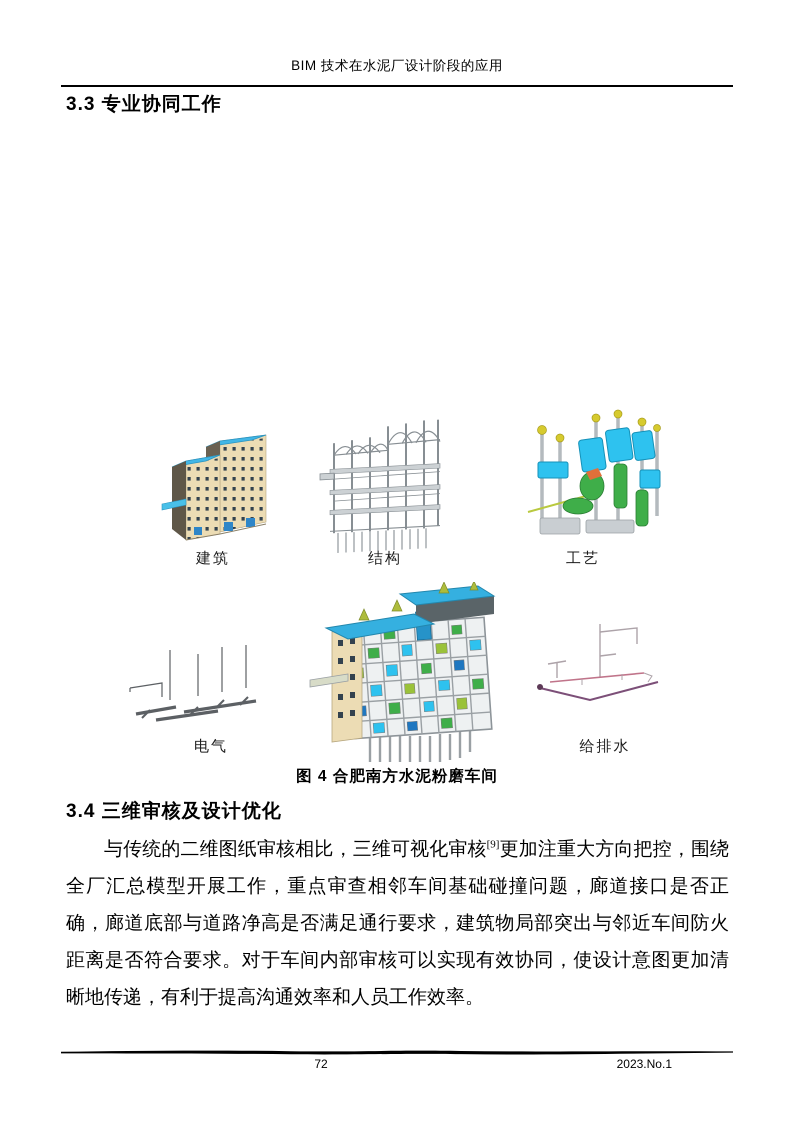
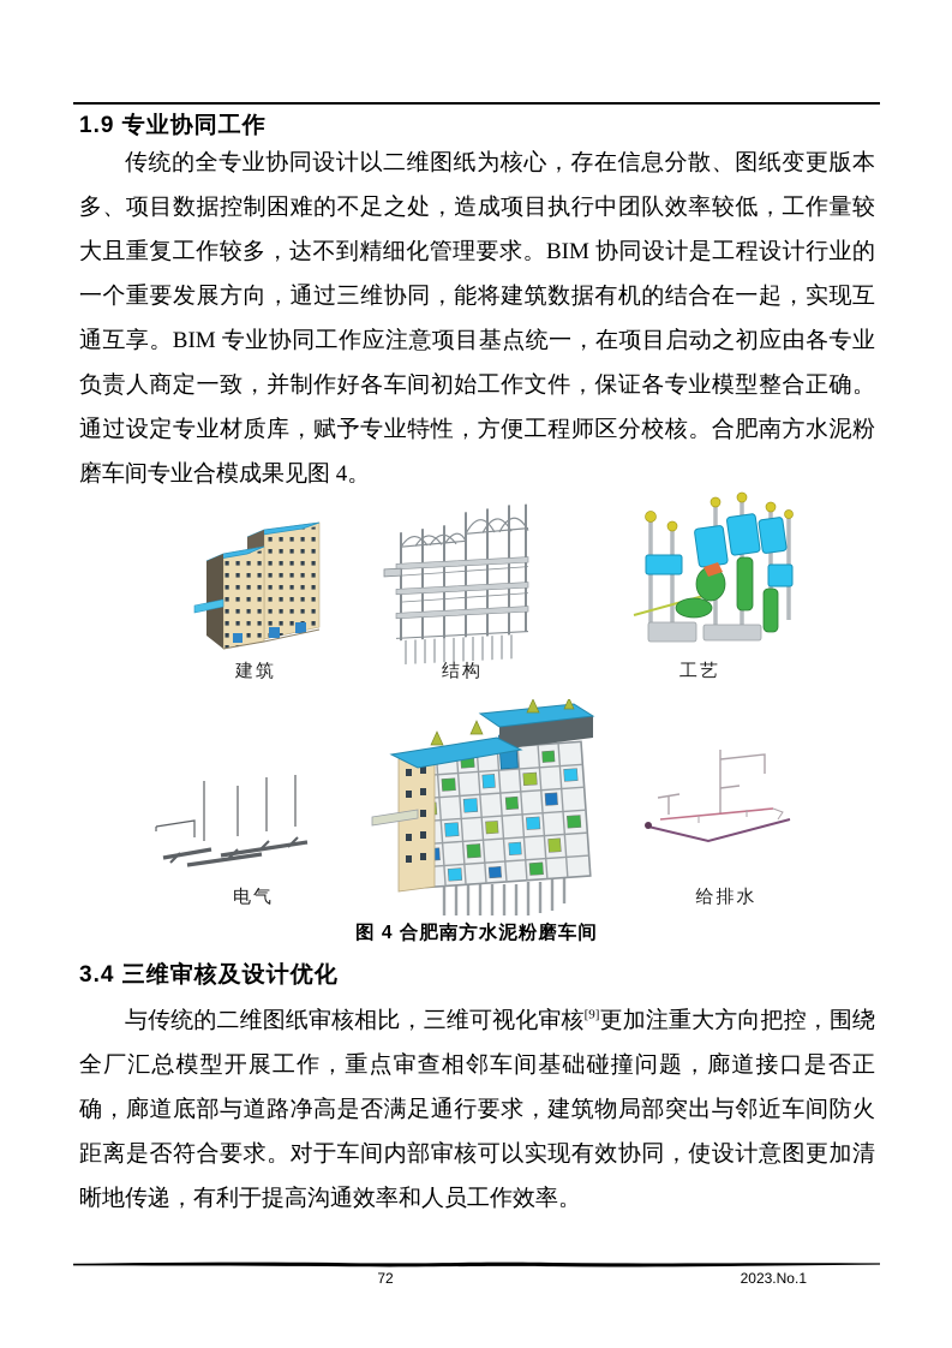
- BIM 技术在水泥厂设计阶段的应用
- 3.3 专业协同工作
+ 1.9 专业协同工作
+ 传统的全专业协同设计以二维图纸为核心，存在信息分散、图纸变更版本多、项目数据控制困难的不足之处，造成项目执行中团队效率较低，工作量较大且重复工作较多，达不到精细化管理要求。BIM 协同设计是工程设计行业的一个重要发展方向，通过三维协同，能将建筑数据有机的结合在一起，实现互通互享。BIM 专业协同工作应注意项目基点统一，在项目启动之初应由各专业负责人商定一致，并制作好各车间初始工作文件，保证各专业模型整合正确。通过设定专业材质库，赋予专业特性，方便工程师区分校核。合肥南方水泥粉磨车间专业合模成果见图 4。
  建筑
  结构
  工艺
  电气
  给排水
  图 4 合肥南方水泥粉磨车间
  3.4 三维审核及设计优化
  与传统的二维图纸审核相比，三维可视化审核[9]更加注重大方向把控，围绕全厂汇总模型开展工作，重点审查相邻车间基础碰撞问题，廊道接口是否正确，廊道底部与道路净高是否满足通行要求，建筑物局部突出与邻近车间防火距离是否符合要求。对于车间内部审核可以实现有效协同，使设计意图更加清晰地传递，有利于提高沟通效率和人员工作效率。
  72
  2023.No.1
